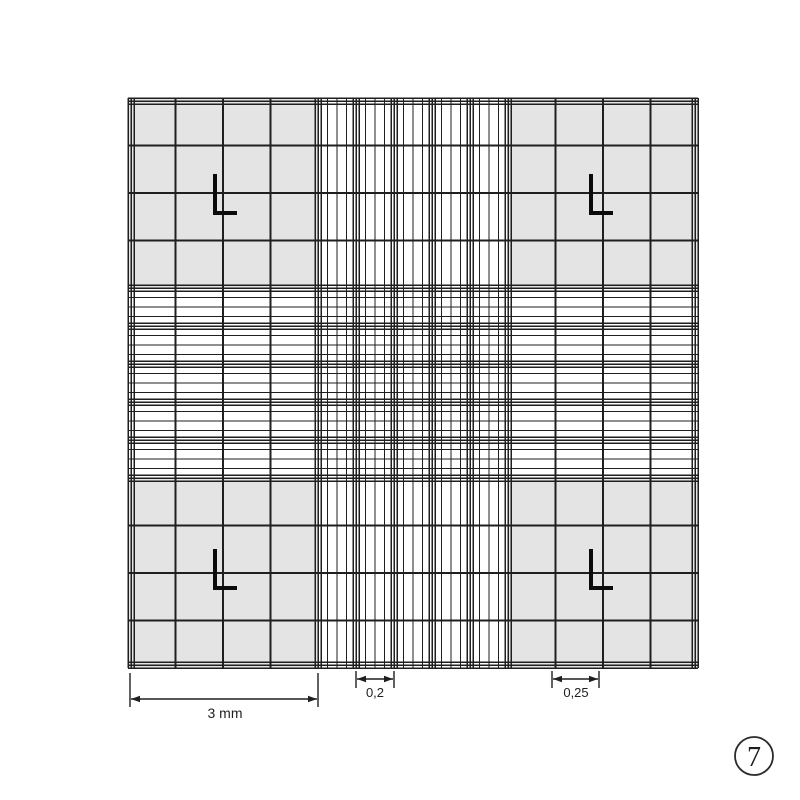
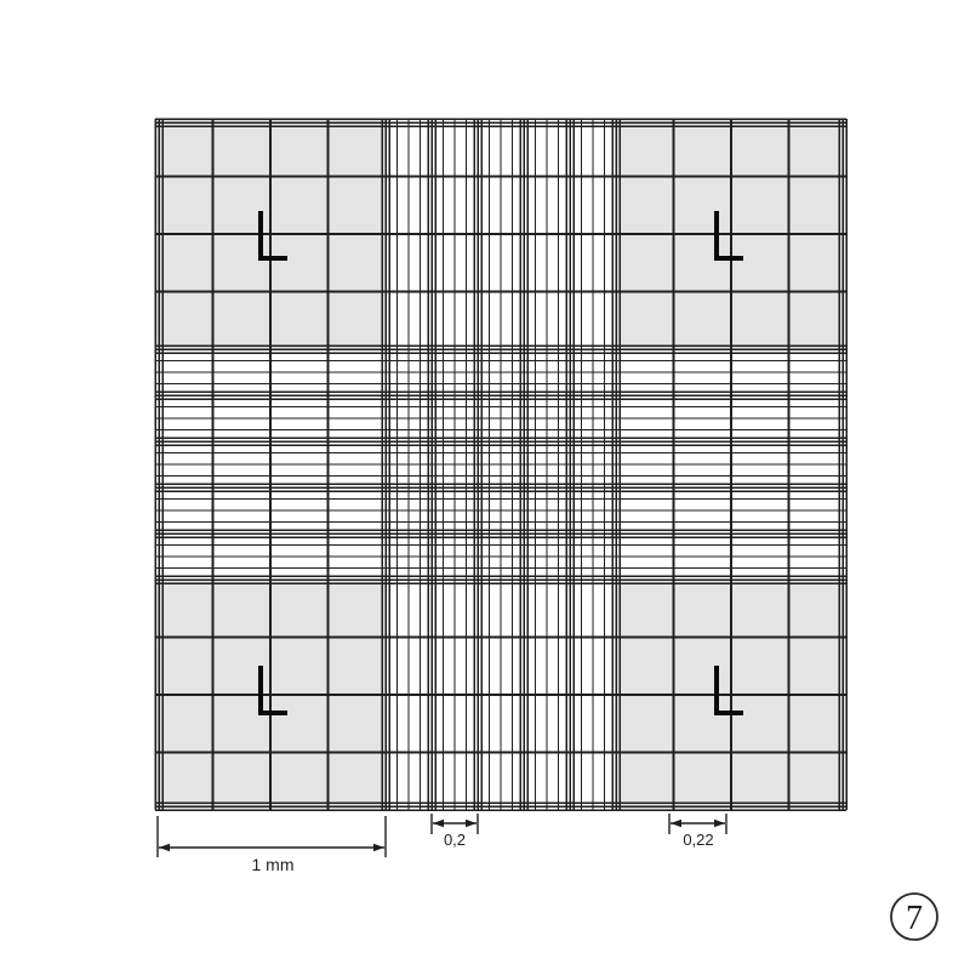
- 3 mm
+ 1 mm
  0,2
- 0,25
+ 0,22
  7
